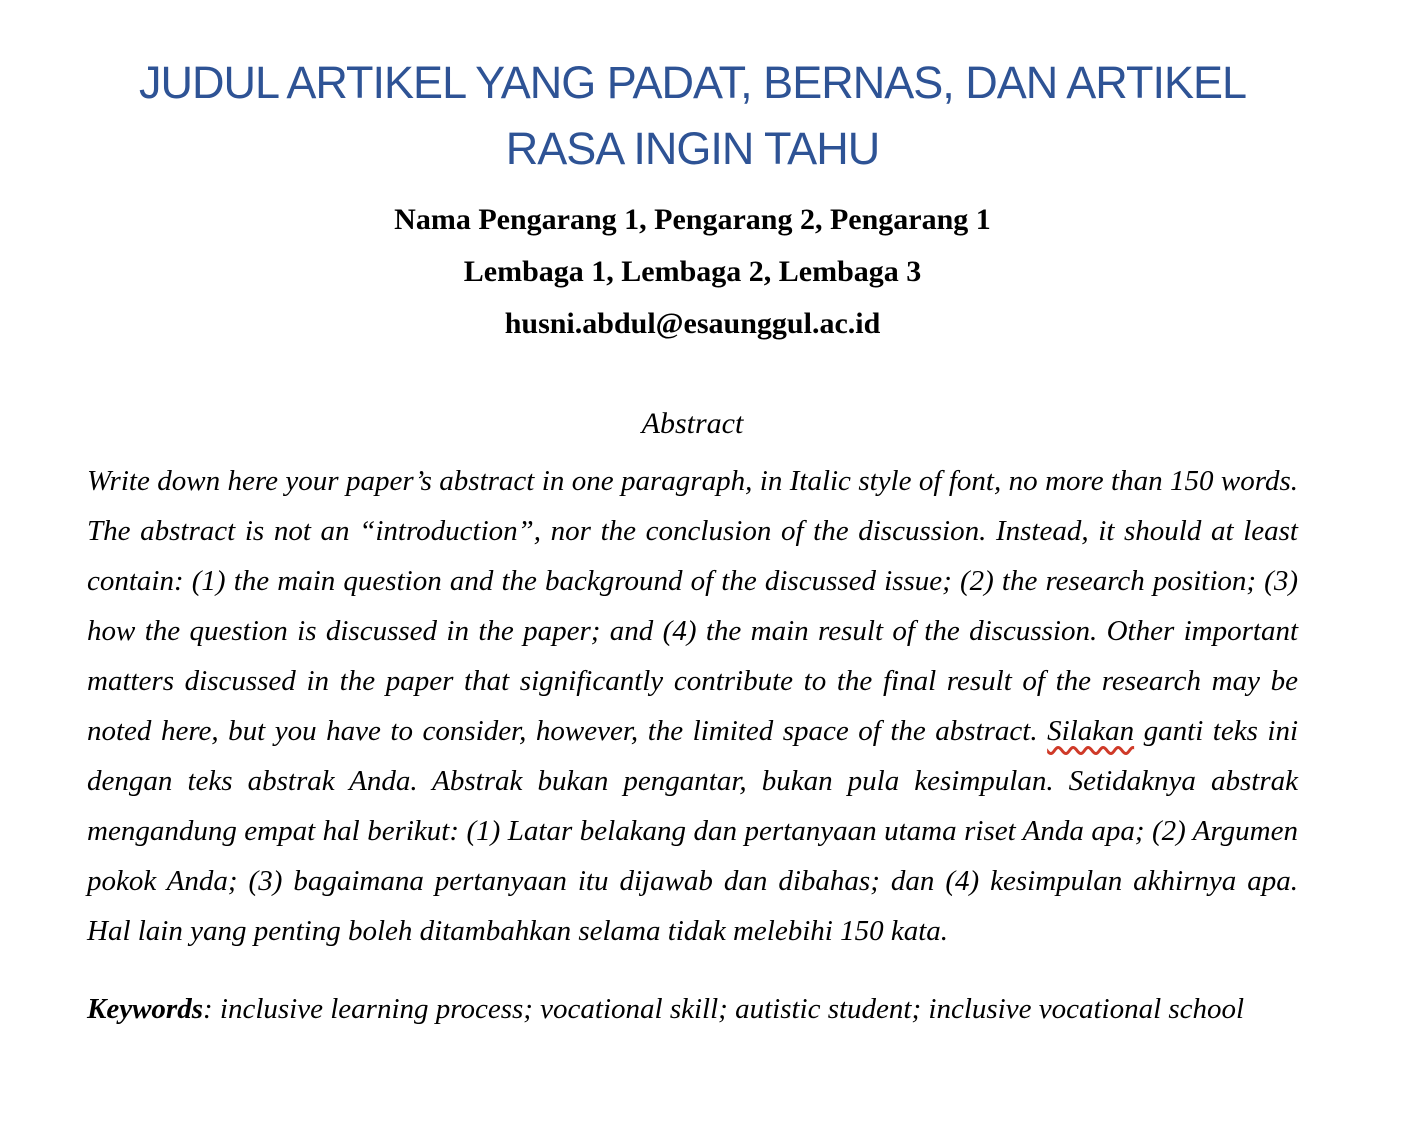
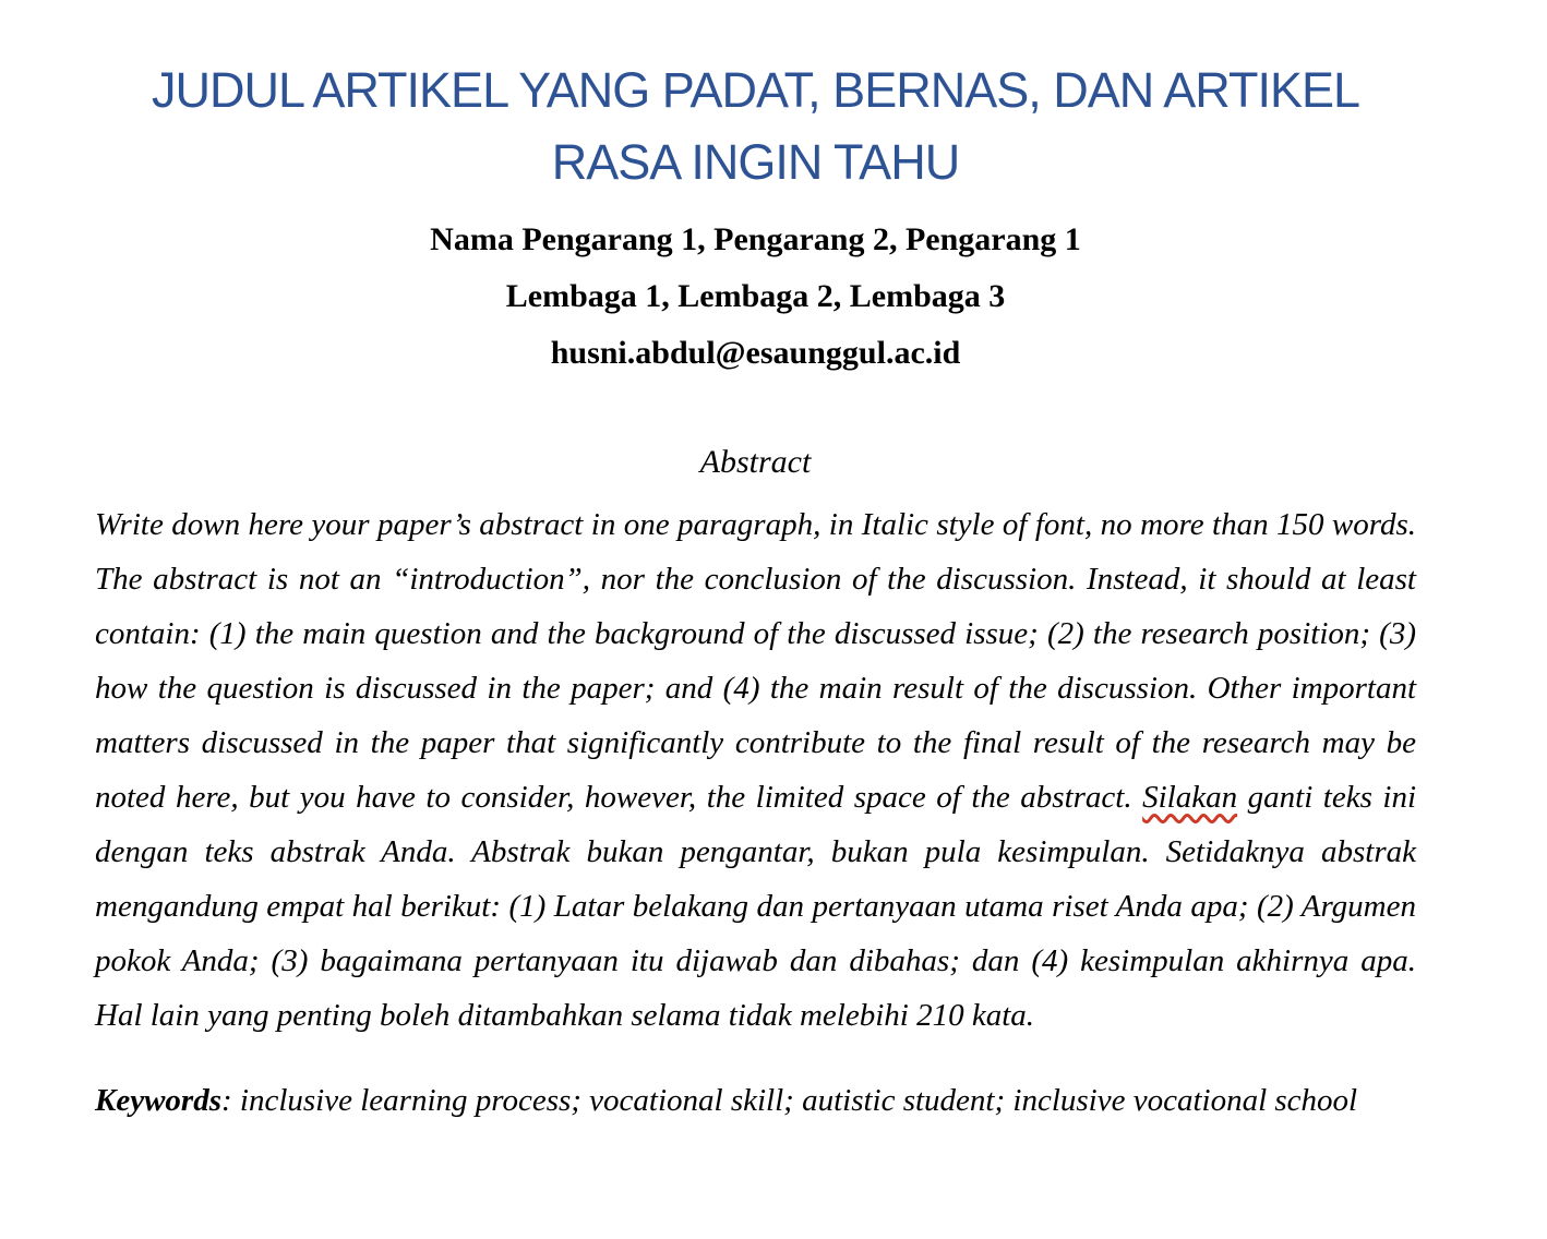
  JUDUL ARTIKEL YANG PADAT, BERNAS, DAN ARTIKEL
  RASA INGIN TAHU
  Nama Pengarang 1, Pengarang 2, Pengarang 1
  Lembaga 1, Lembaga 2, Lembaga 3
  husni.abdul@esaunggul.ac.id
  Abstract
- Write down here your paper’s abstract in one paragraph, in Italic style of font, no more than 150 words. The abstract is not an “introduction”, nor the conclusion of the discussion. Instead, it should at least contain: (1) the main question and the background of the discussed issue; (2) the research position; (3) how the question is discussed in the paper; and (4) the main result of the discussion. Other important matters discussed in the paper that significantly contribute to the final result of the research may be noted here, but you have to consider, however, the limited space of the abstract. Silakan ganti teks ini dengan teks abstrak Anda. Abstrak bukan pengantar, bukan pula kesimpulan. Setidaknya abstrak mengandung empat hal berikut: (1) Latar belakang dan pertanyaan utama riset Anda apa; (2) Argumen pokok Anda; (3) bagaimana pertanyaan itu dijawab dan dibahas; dan (4) kesimpulan akhirnya apa. Hal lain yang penting boleh ditambahkan selama tidak melebihi 150 kata.
+ Write down here your paper’s abstract in one paragraph, in Italic style of font, no more than 150 words. The abstract is not an “introduction”, nor the conclusion of the discussion. Instead, it should at least contain: (1) the main question and the background of the discussed issue; (2) the research position; (3) how the question is discussed in the paper; and (4) the main result of the discussion. Other important matters discussed in the paper that significantly contribute to the final result of the research may be noted here, but you have to consider, however, the limited space of the abstract. Silakan ganti teks ini dengan teks abstrak Anda. Abstrak bukan pengantar, bukan pula kesimpulan. Setidaknya abstrak mengandung empat hal berikut: (1) Latar belakang dan pertanyaan utama riset Anda apa; (2) Argumen pokok Anda; (3) bagaimana pertanyaan itu dijawab dan dibahas; dan (4) kesimpulan akhirnya apa. Hal lain yang penting boleh ditambahkan selama tidak melebihi 210 kata.
  Keywords: inclusive learning process; vocational skill; autistic student; inclusive vocational school
